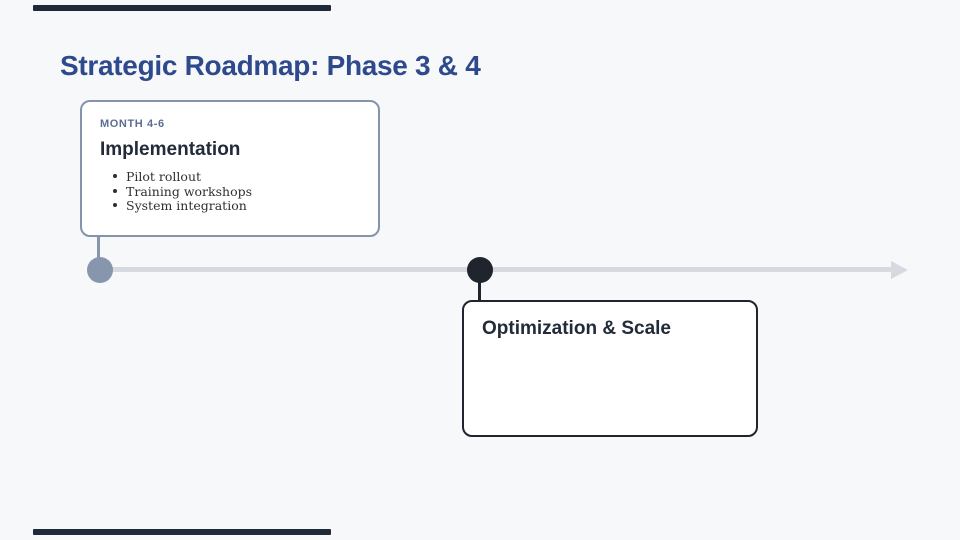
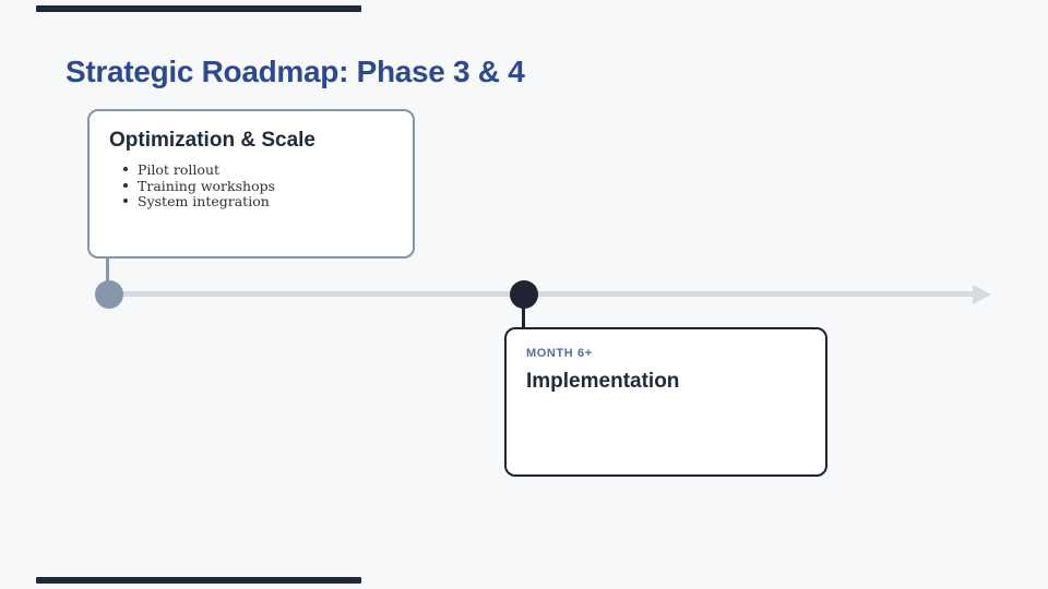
  Strategic Roadmap: Phase 3 & 4
- MONTH 4-6
- Implementation
+ Optimization & Scale
  Pilot rollout
  Training workshops
  System integration
+ MONTH 6+
- Optimization & Scale
+ Implementation
